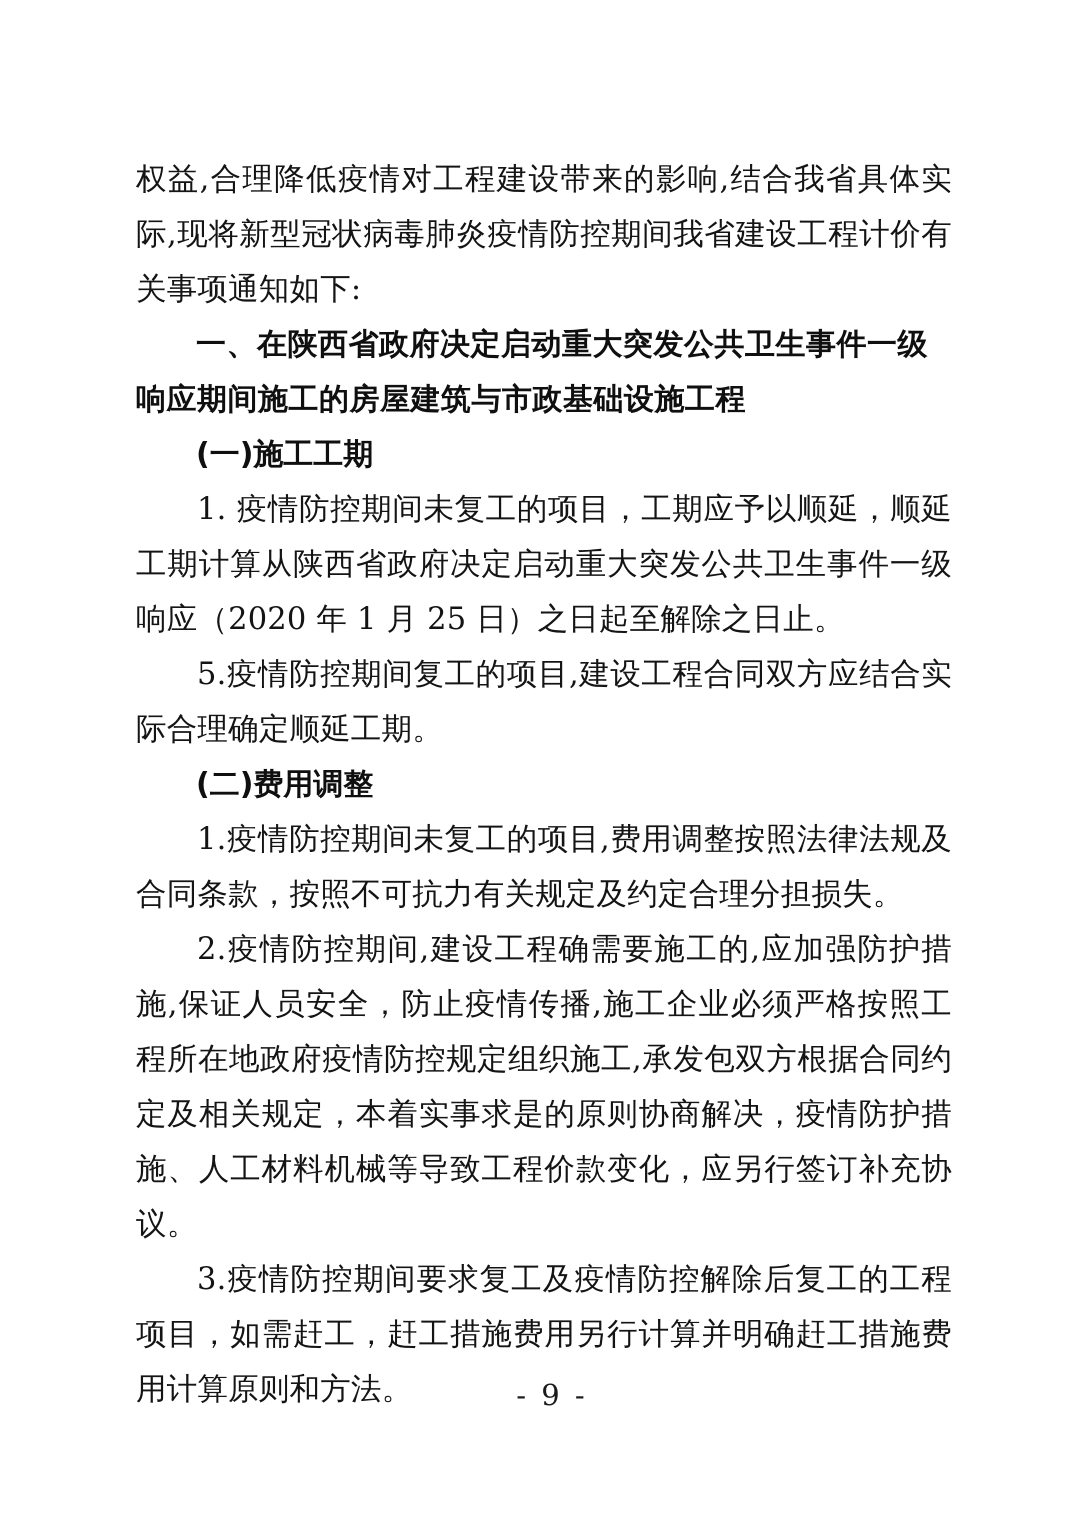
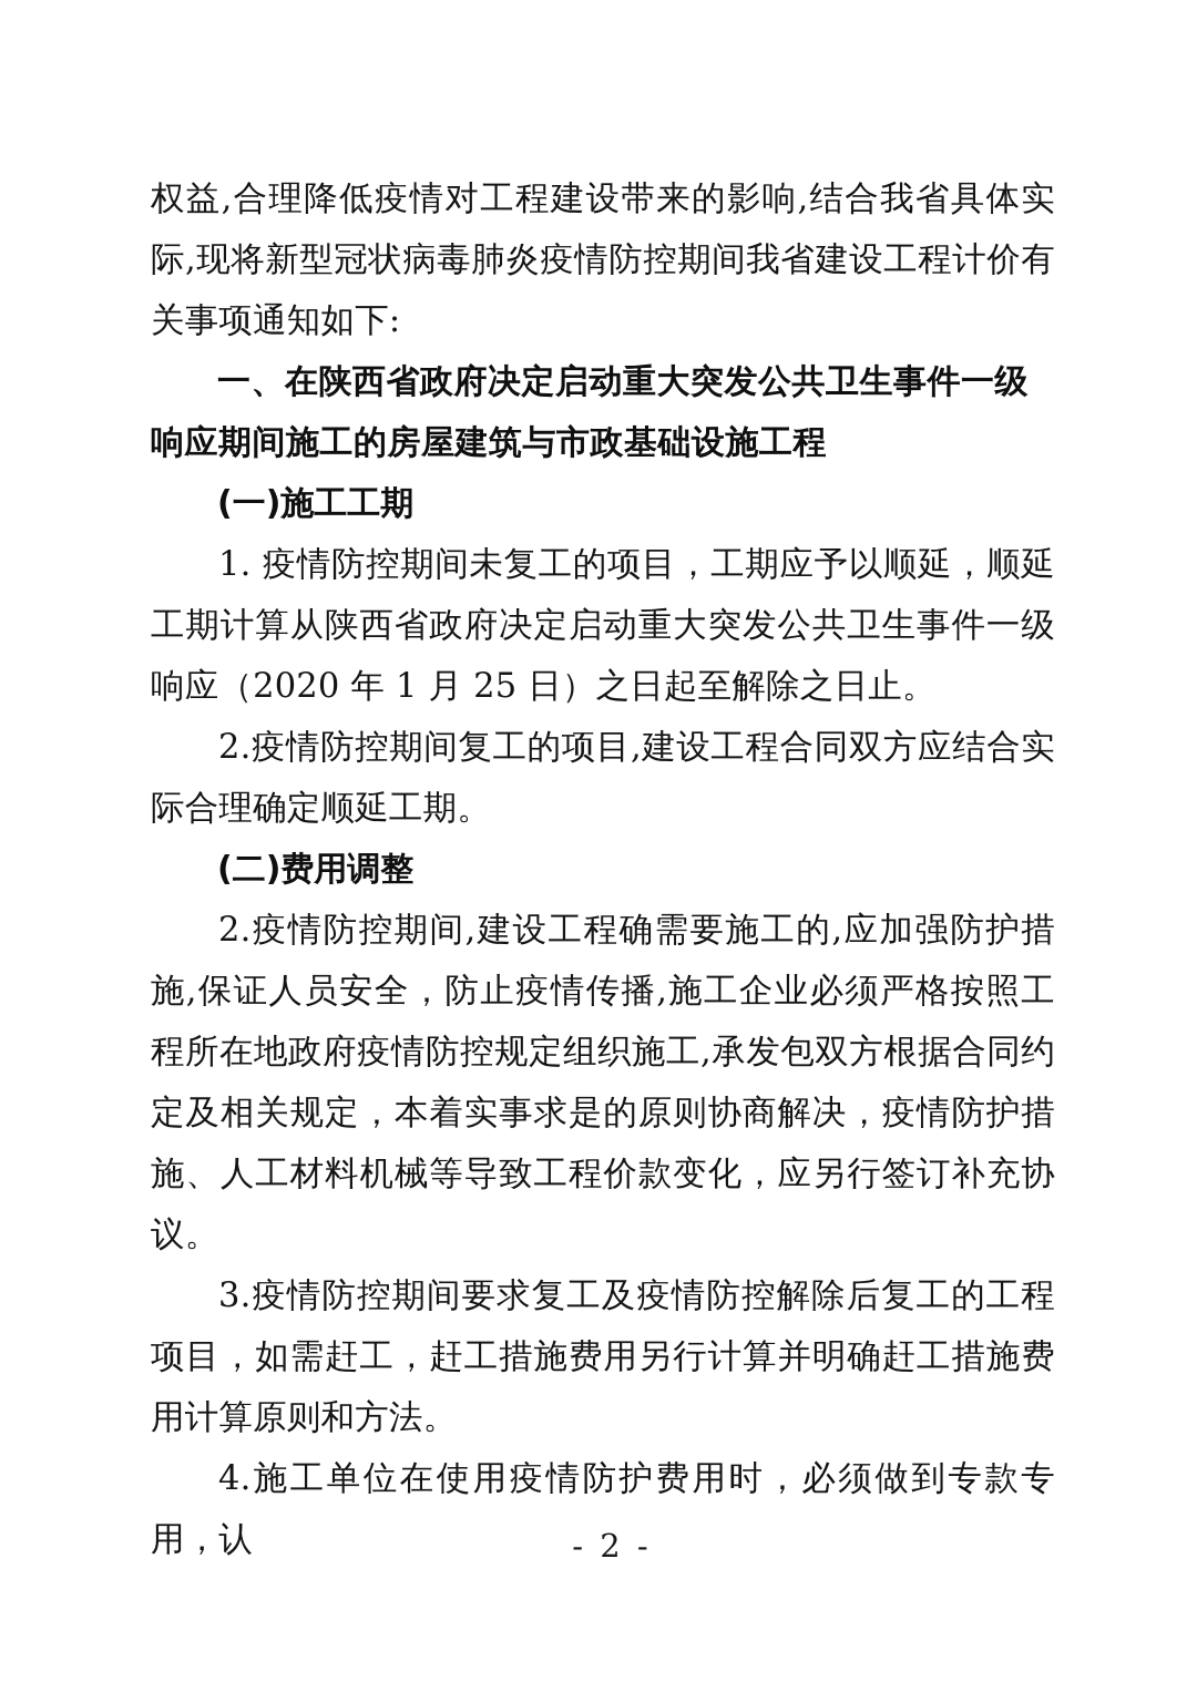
  权益,合理降低疫情对工程建设带来的影响,结合我省具体实际,现将新型冠状病毒肺炎疫情防控期间我省建设工程计价有关事项通知如下:
  一、在陕西省政府决定启动重大突发公共卫生事件一级响应期间施工的房屋建筑与市政基础设施工程
  (一)施工工期
  1. 疫情防控期间未复工的项目，工期应予以顺延，顺延工期计算从陕西省政府决定启动重大突发公共卫生事件一级响应（2020 年 1 月 25 日）之日起至解除之日止。
- 5.疫情防控期间复工的项目,建设工程合同双方应结合实际合理确定顺延工期。
+ 2.疫情防控期间复工的项目,建设工程合同双方应结合实际合理确定顺延工期。
  (二)费用调整
- 1.疫情防控期间未复工的项目,费用调整按照法律法规及合同条款，按照不可抗力有关规定及约定合理分担损失。
  2.疫情防控期间,建设工程确需要施工的,应加强防护措施,保证人员安全，防止疫情传播,施工企业必须严格按照工程所在地政府疫情防控规定组织施工,承发包双方根据合同约定及相关规定，本着实事求是的原则协商解决，疫情防护措施、人工材料机械等导致工程价款变化，应另行签订补充协议。
  3.疫情防控期间要求复工及疫情防控解除后复工的工程项目，如需赶工，赶工措施费用另行计算并明确赶工措施费用计算原则和方法。
+ 4.施工单位在使用疫情防护费用时，必须做到专款专用，认
- - 9 -
+ - 2 -
